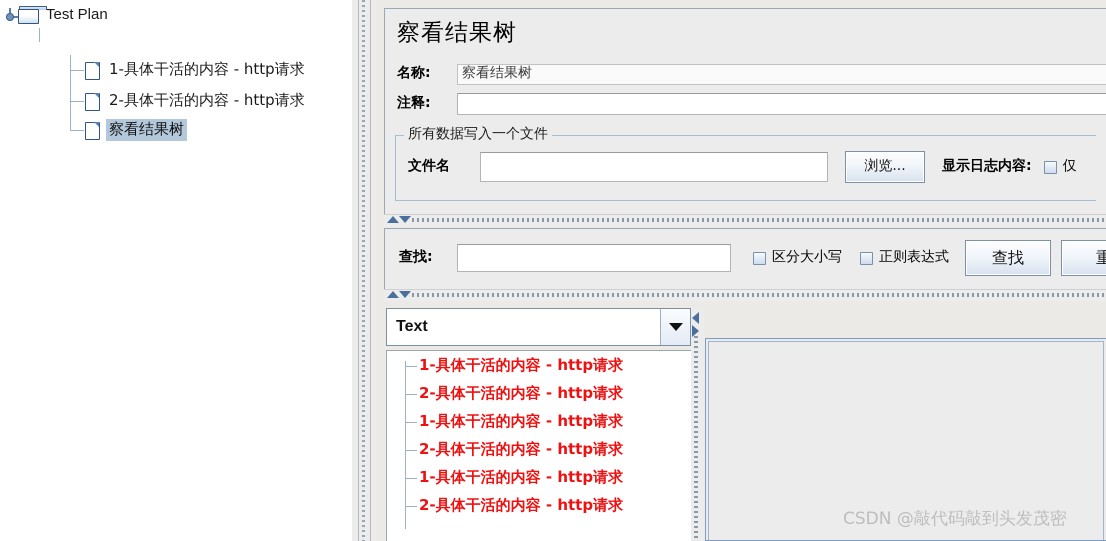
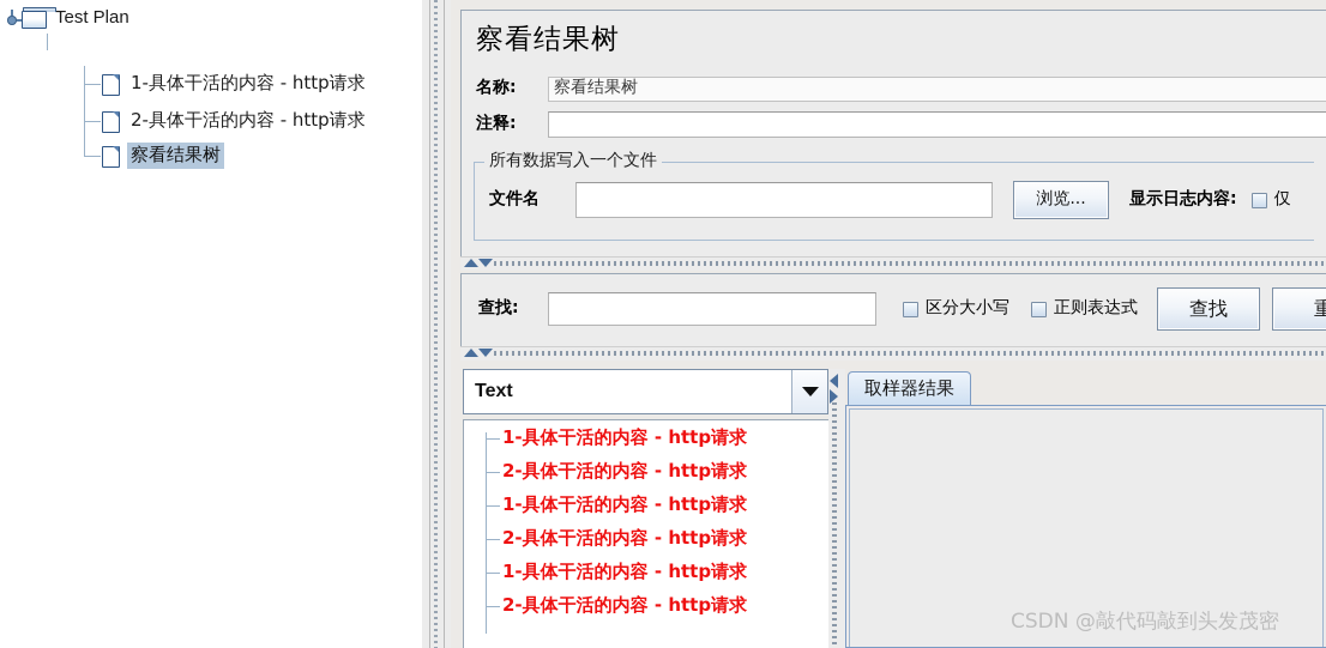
  Test Plan
  1-具体干活的内容 - http请求
  2-具体干活的内容 - http请求
  察看结果树
  察看结果树
  名称:
  察看结果树
  注释:
  所有数据写入一个文件
  文件名
  浏览...
  显示日志内容:
  仅
  查找:
  区分大小写
  正则表达式
  查找
  重
  Text
  1-具体干活的内容 - http请求
  2-具体干活的内容 - http请求
  1-具体干活的内容 - http请求
  2-具体干活的内容 - http请求
  1-具体干活的内容 - http请求
  2-具体干活的内容 - http请求
+ 取样器结果
  CSDN @敲代码敲到头发茂密
